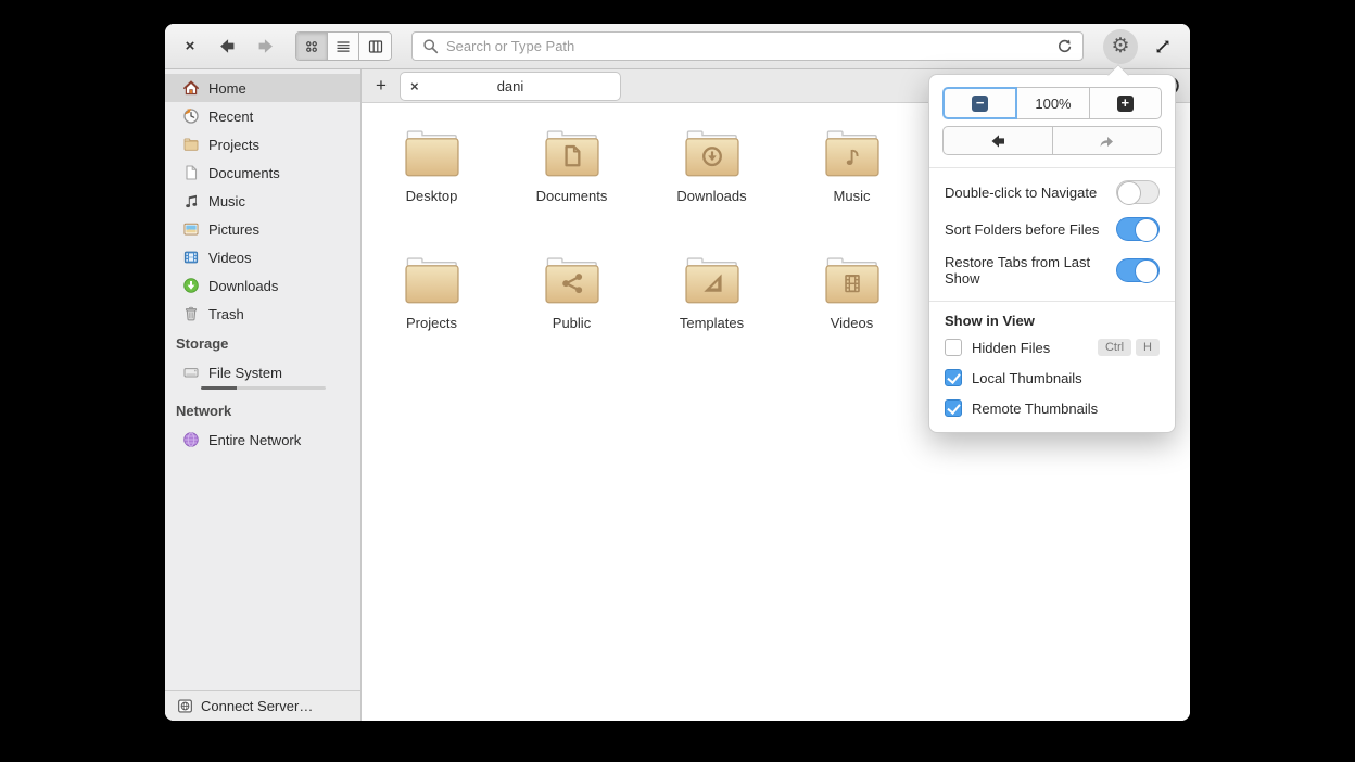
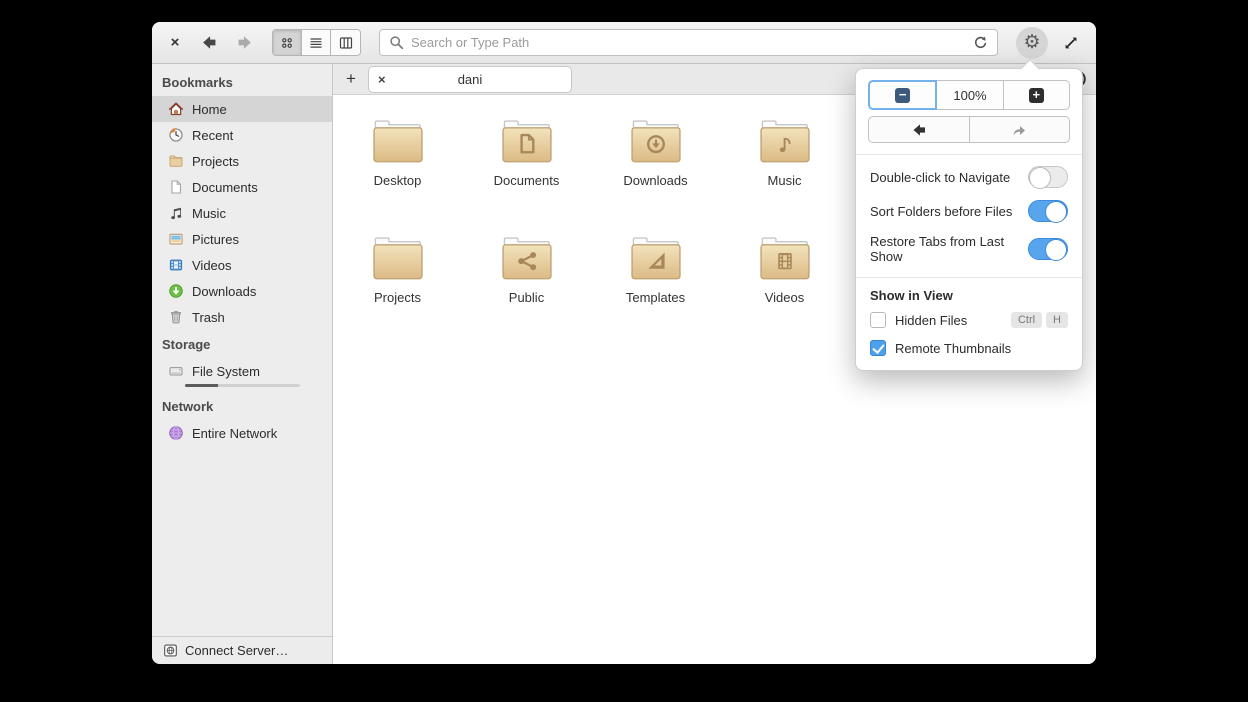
  ×
  Search or Type Path
  ⚙
+ Bookmarks
  Home
  Recent
  Projects
  Documents
  Music
  Pictures
  Videos
  Downloads
  Trash
  Storage
  File System
  Network
  Entire Network
  Connect Server…
  +
  ×
  dani
  Desktop
  Documents
  Downloads
  Music
  Projects
  Public
  Templates
  Videos
  −
  100%
  +
  Double-click to Navigate
  Sort Folders before Files
  Restore Tabs from Last Show
  Show in View
  Hidden Files
  Ctrl
  H
- Local Thumbnails
  Remote Thumbnails
